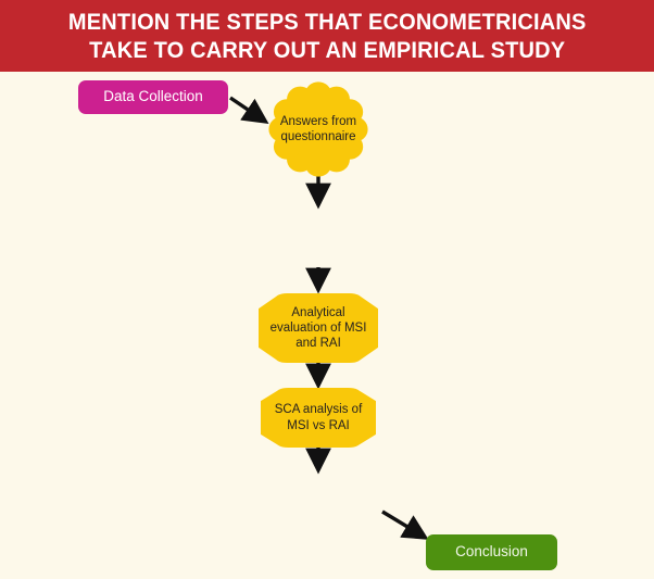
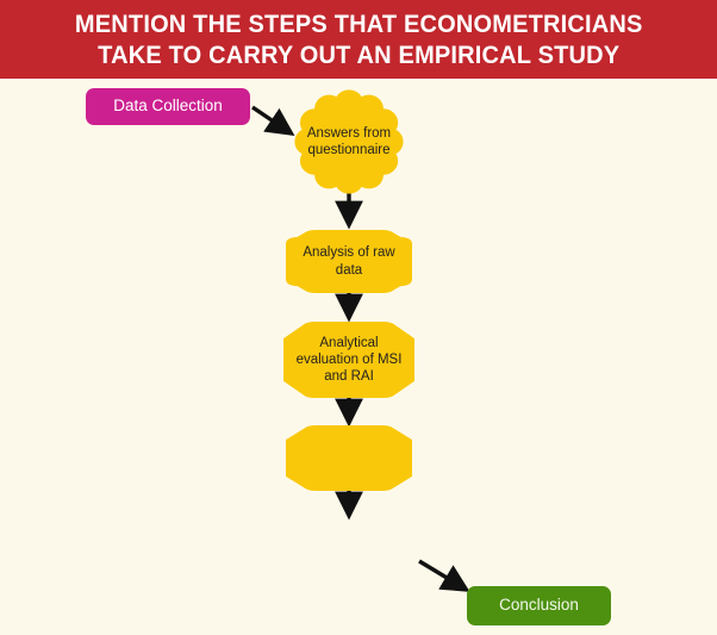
  MENTION THE STEPS THAT ECONOMETRICIANS
  TAKE TO CARRY OUT AN EMPIRICAL STUDY
  Data Collection
  Answers from
  questionnaire
+ Analysis of raw
+ data
  Analytical
  evaluation of MSI
  and RAI
- SCA analysis of
- MSI vs RAI
  Conclusion
